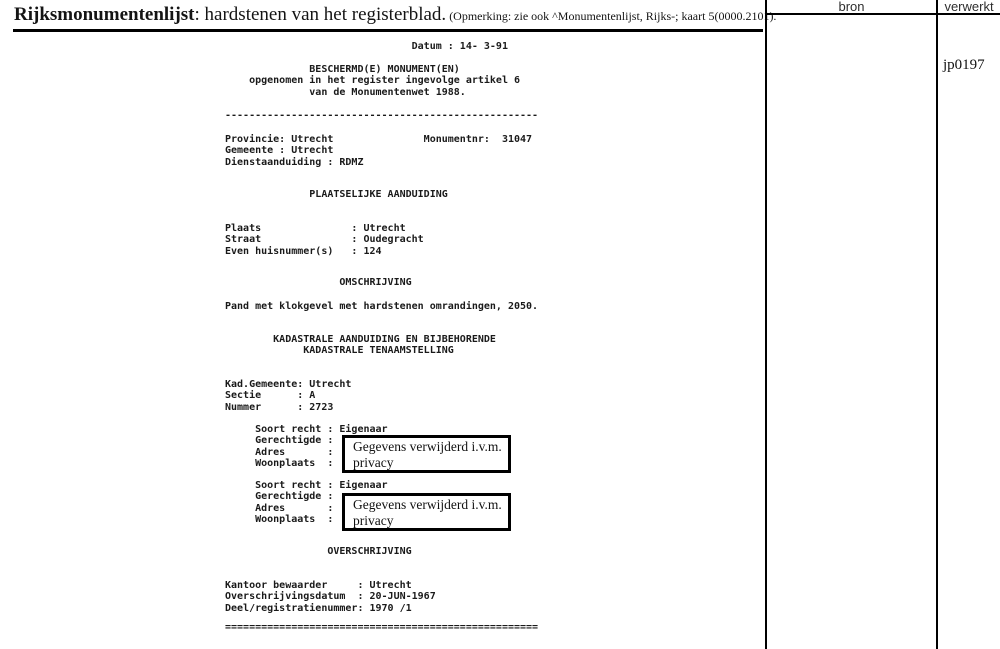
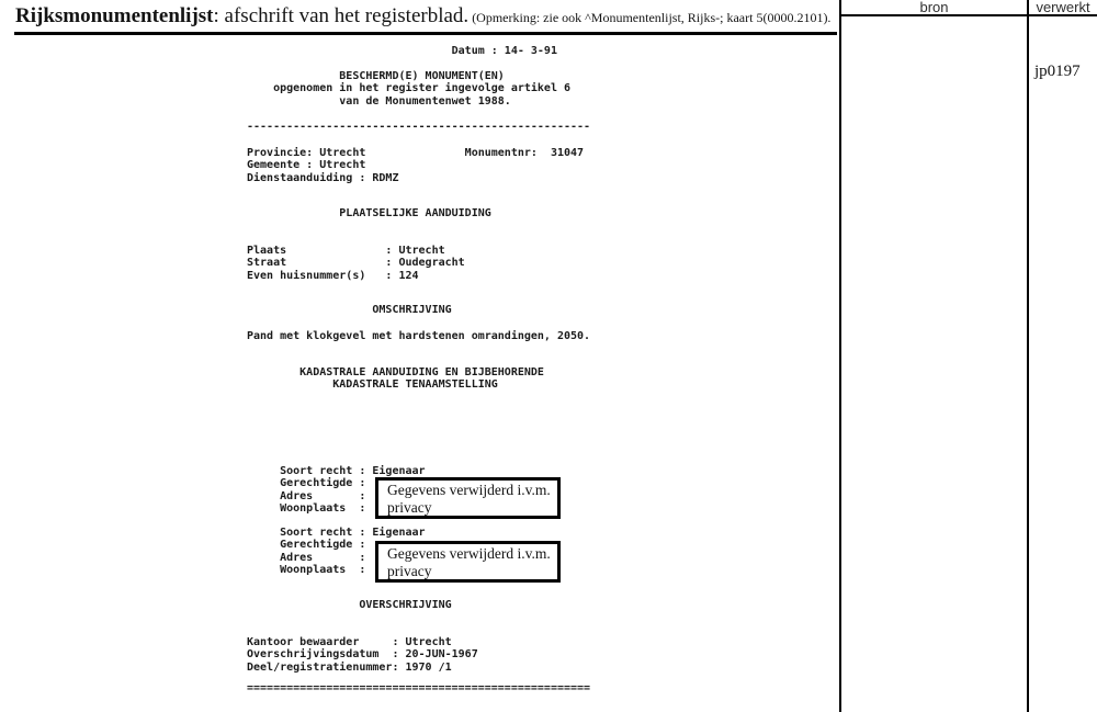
- Rijksmonumentenlijst: hardstenen van het registerblad. (Opmerking: zie ook ^Monumentenlijst, Rijks-; kaart 5(0000.210).
+ Rijksmonumentenlijst: afschrift van het registerblad. (Opmerking: zie ook ^Monumentenlijst, Rijks-; kaart 5(0000.2101).
  Datum : 14- 3-91
  BESCHERMD(E) MONUMENT(EN)
  opgenomen in het register ingevolge artikel 6
  van de Monumentenwet 1988.
  ----------------------------------------------------
  Provincie: Utrecht Monumentnr: 31047
  Gemeente : Utrecht
  Dienstaanduiding : RDMZ
  PLAATSELIJKE AANDUIDING
  Plaats : Utrecht
  Straat : Oudegracht
  Even huisnummer(s) : 124
  OMSCHRIJVING
  Pand met klokgevel met hardstenen omrandingen, 2050.
  KADASTRALE AANDUIDING EN BIJBEHORENDE
  KADASTRALE TENAAMSTELLING
- Kad.Gemeente: Utrecht
- Sectie : A
- Nummer : 2723
  Soort recht : Eigenaar
  Gerechtigde :
  Adres :
  Woonplaats :
  Gegevens verwijderd i.v.m.
  privacy
  Soort recht : Eigenaar
  Gerechtigde :
  Adres :
  Woonplaats :
  Gegevens verwijderd i.v.m.
  privacy
  OVERSCHRIJVING
  Kantoor bewaarder : Utrecht
  Overschrijvingsdatum : 20-JUN-1967
  Deel/registratienummer: 1970 /1
  ====================================================
  bron
  verwerkt
  jp0197
